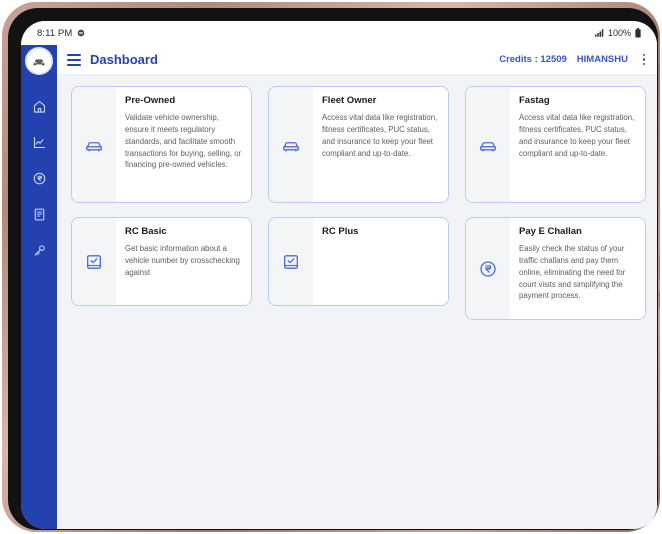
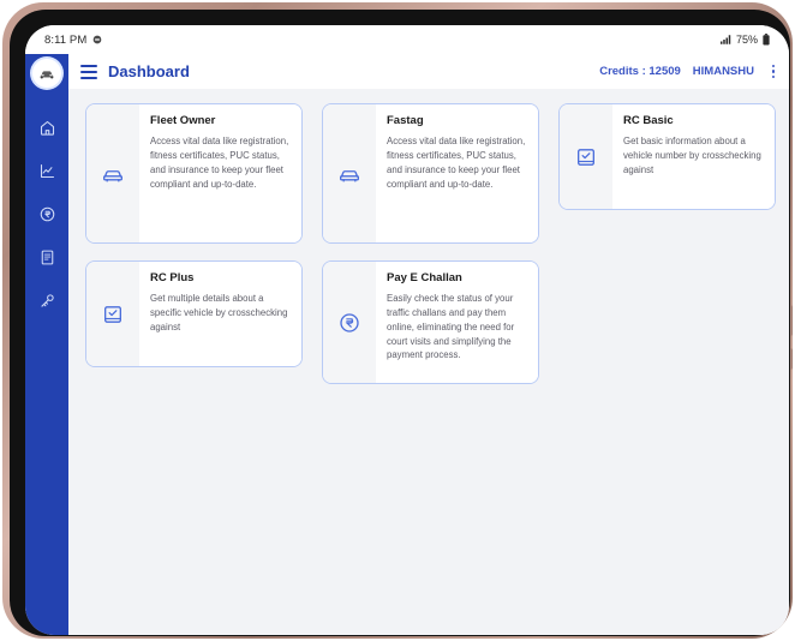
  8:11 PM
- 100%
+ 75%
  Dashboard
  Credits : 12509
  HIMANSHU
- Pre-Owned
- Validate vehicle ownership, ensure it meets regulatory standards, and facilitate smooth transactions for buying, selling, or financing pre-owned vehicles.
  Fleet Owner
  Access vital data like registration, fitness certificates, PUC status, and insurance to keep your fleet compliant and up-to-date.
  Fastag
  Access vital data like registration, fitness certificates, PUC status, and insurance to keep your fleet compliant and up-to-date.
  RC Basic
  Get basic information about a vehicle number by crosschecking against
  RC Plus
+ Get multiple details about a specific vehicle by crosschecking against
  Pay E Challan
  Easily check the status of your traffic challans and pay them online, eliminating the need for court visits and simplifying the payment process.
